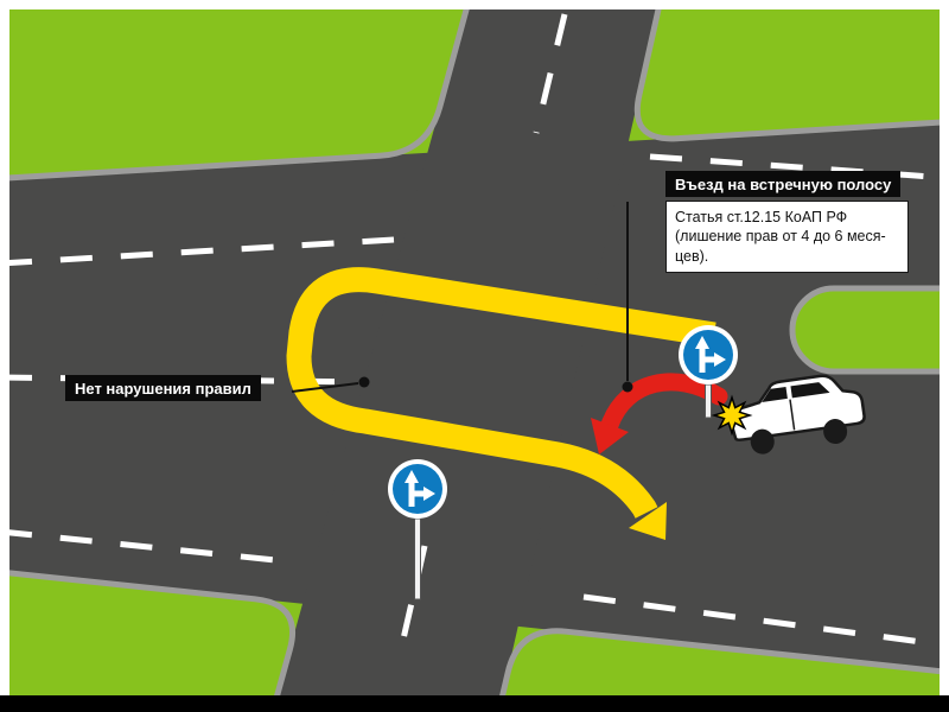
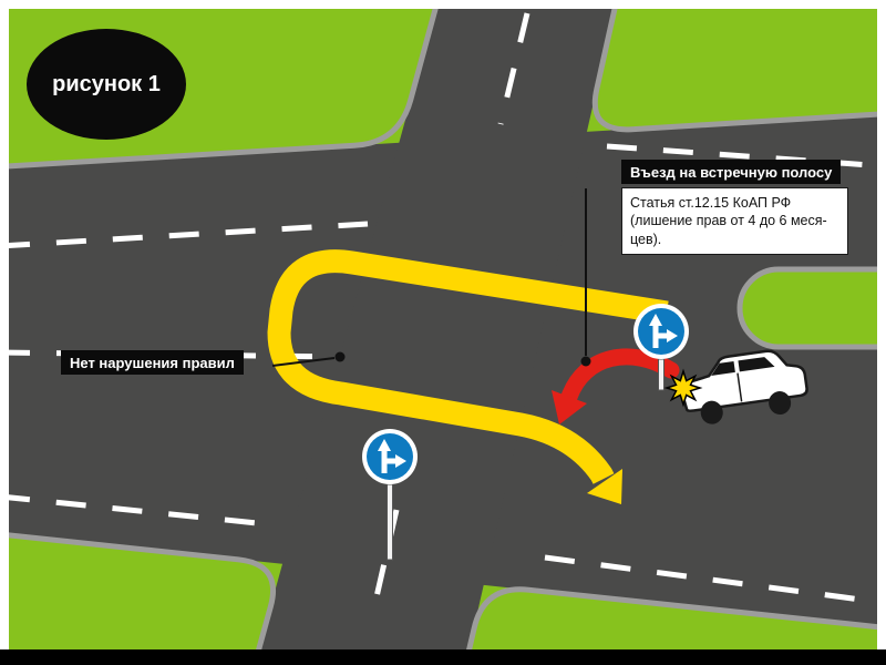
+ рисунок 1
  Въезд на встречную полосу
  Статья ст.12.15 КоАП РФ
  (лишение прав от 4 до 6 меся-
  цев).
  Нет нарушения правил
